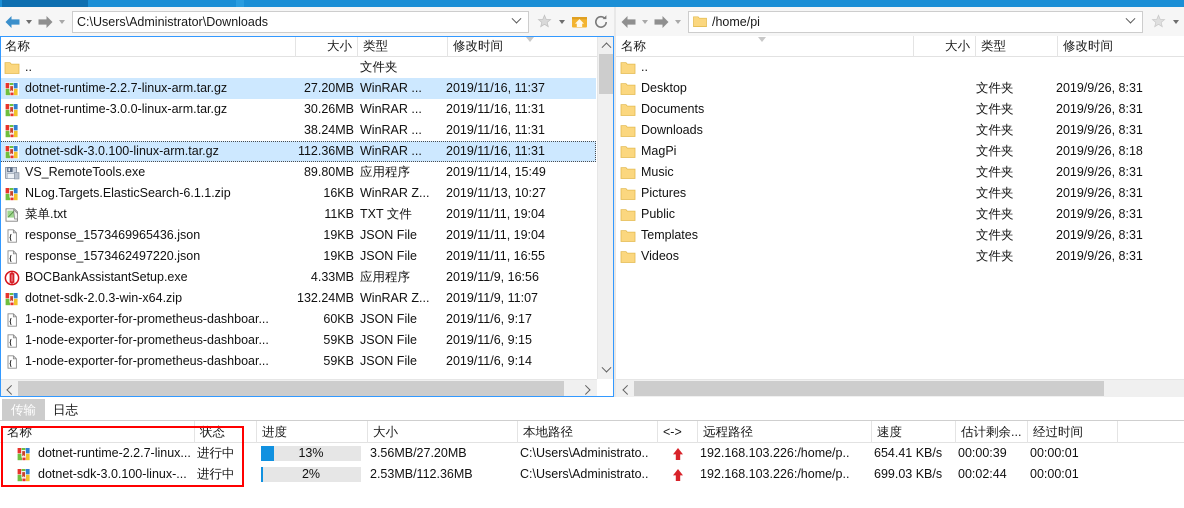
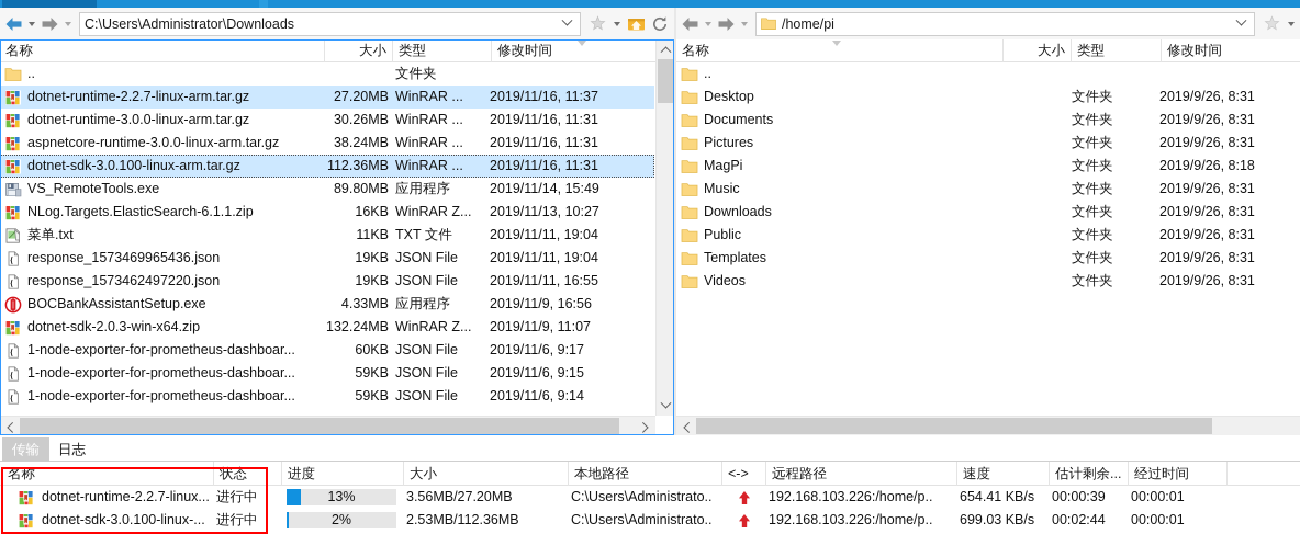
  C:\Users\Administrator\Downloads
  名称
  大小
  类型
  修改时间
  ..
  文件夹
  dotnet-runtime-2.2.7-linux-arm.tar.gz
  27.20MB
  WinRAR ...
  2019/11/16, 11:37
  dotnet-runtime-3.0.0-linux-arm.tar.gz
  30.26MB
  WinRAR ...
  2019/11/16, 11:31
+ aspnetcore-runtime-3.0.0-linux-arm.tar.gz
  38.24MB
  WinRAR ...
  2019/11/16, 11:31
  dotnet-sdk-3.0.100-linux-arm.tar.gz
  112.36MB
  WinRAR ...
  2019/11/16, 11:31
  VS_RemoteTools.exe
  89.80MB
  应用程序
  2019/11/14, 15:49
  NLog.Targets.ElasticSearch-6.1.1.zip
  16KB
  WinRAR Z...
  2019/11/13, 10:27
  菜单.txt
  11KB
  TXT 文件
  2019/11/11, 19:04
  response_1573469965436.json
  19KB
  JSON File
  2019/11/11, 19:04
  response_1573462497220.json
  19KB
  JSON File
  2019/11/11, 16:55
  BOCBankAssistantSetup.exe
  4.33MB
  应用程序
  2019/11/9, 16:56
  dotnet-sdk-2.0.3-win-x64.zip
  132.24MB
  WinRAR Z...
  2019/11/9, 11:07
  1-node-exporter-for-prometheus-dashboar...
  60KB
  JSON File
  2019/11/6, 9:17
  1-node-exporter-for-prometheus-dashboar...
  59KB
  JSON File
  2019/11/6, 9:15
  1-node-exporter-for-prometheus-dashboar...
  59KB
  JSON File
  2019/11/6, 9:14
  /home/pi
  名称
  大小
  类型
  修改时间
  ..
  Desktop
  文件夹
  2019/9/26, 8:31
  Documents
  文件夹
  2019/9/26, 8:31
- Downloads
+ Pictures
  文件夹
  2019/9/26, 8:31
  MagPi
  文件夹
  2019/9/26, 8:18
  Music
  文件夹
  2019/9/26, 8:31
- Pictures
+ Downloads
  文件夹
  2019/9/26, 8:31
  Public
  文件夹
  2019/9/26, 8:31
  Templates
  文件夹
  2019/9/26, 8:31
  Videos
  文件夹
  2019/9/26, 8:31
  传输
  日志
  名称
  状态
  进度
  大小
  本地路径
  <->
  远程路径
  速度
  估计剩余...
  经过时间
  dotnet-runtime-2.2.7-linux...
  进行中
  13%
  3.56MB/27.20MB
  C:\Users\Administrato..
  192.168.103.226:/home/p..
  654.41 KB/s
  00:00:39
  00:00:01
  dotnet-sdk-3.0.100-linux-...
  进行中
  2%
  2.53MB/112.36MB
  C:\Users\Administrato..
  192.168.103.226:/home/p..
  699.03 KB/s
  00:02:44
  00:00:01
